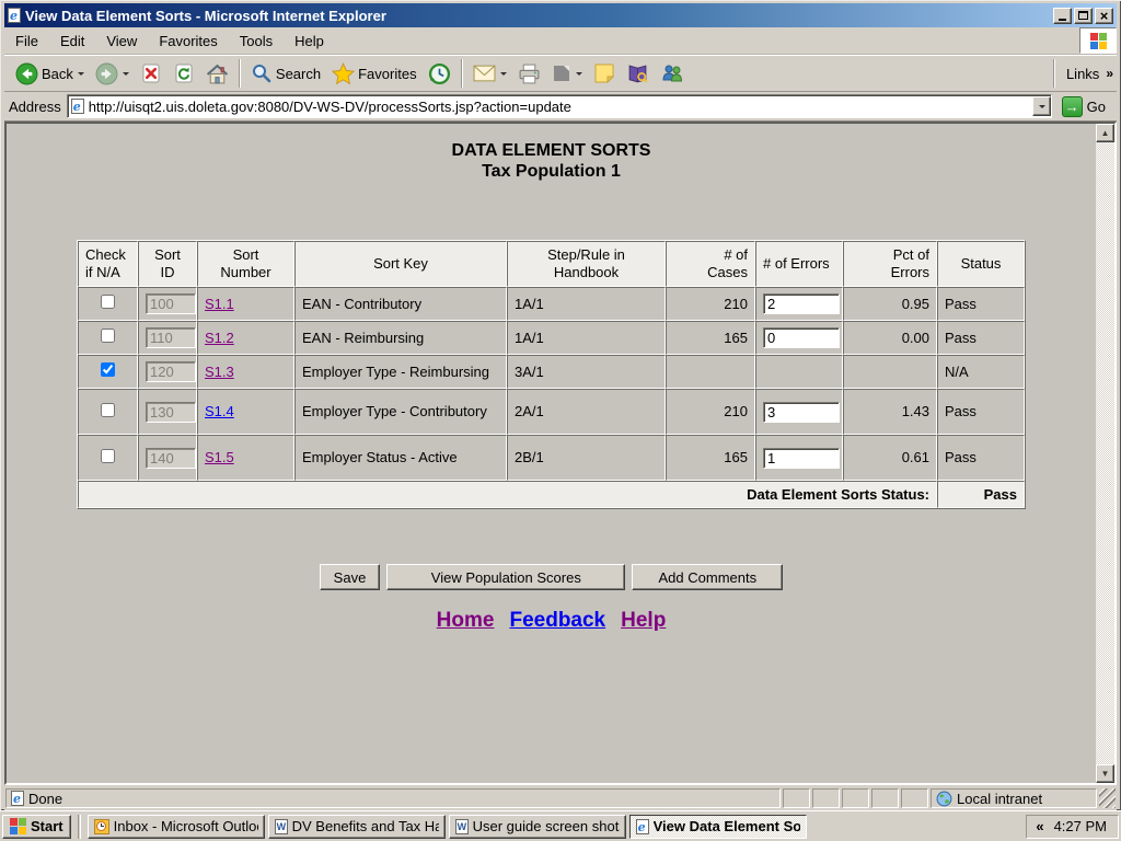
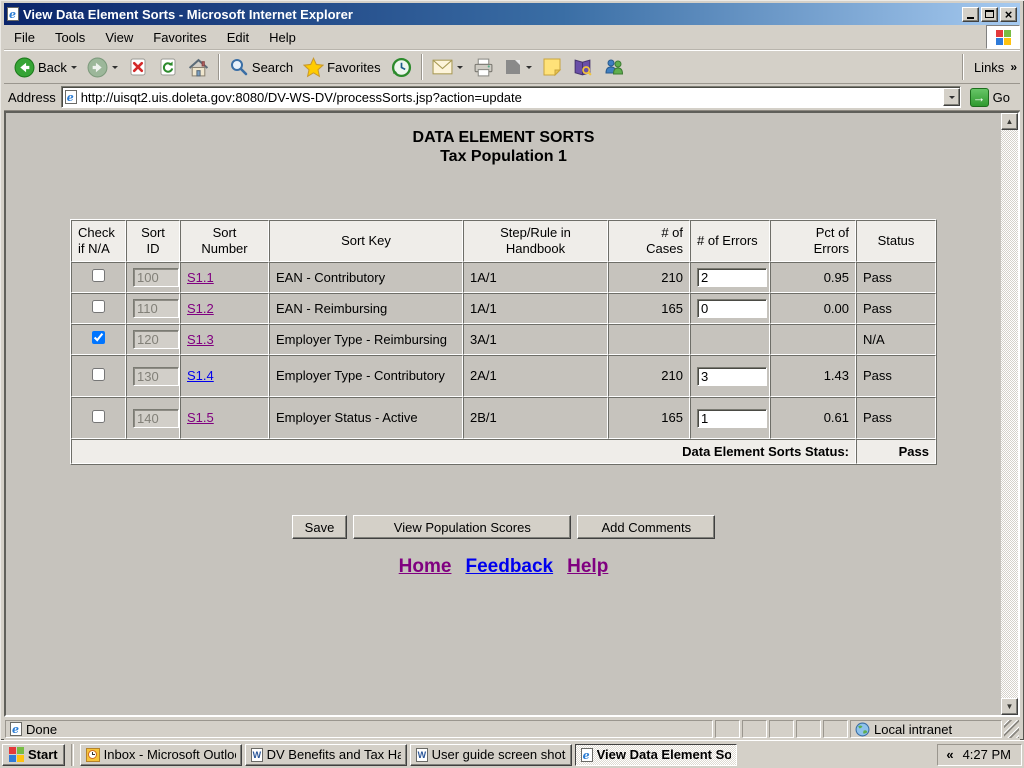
  e
  View Data Element Sorts - Microsoft Internet Explorer
  ×
  File
- Edit
+ Tools
  View
  Favorites
- Tools
+ Edit
  Help
  Back
  Search
  Favorites
  Links
  »
  Address
  e
  http://uisqt2.uis.doleta.gov:8080/DV-WS-DV/processSorts.jsp?action=update
  →
  Go
  DATA ELEMENT SORTS
  Tax Population 1
  Check if N/A	Sort ID	Sort Number	Sort Key	Step/Rule in Handbook	# of Cases	# of Errors	Pct of Errors	Status
  	100	S1.1	EAN - Contributory	1A/1	210	2	0.95	Pass
  	110	S1.2	EAN - Reimbursing	1A/1	165	0	0.00	Pass
  	120	S1.3	Employer Type - Reimbursing	3A/1				N/A
  	130	S1.4	Employer Type - Contributory	2A/1	210	3	1.43	Pass
  	140	S1.5	Employer Status - Active	2B/1	165	1	0.61	Pass
  Data Element Sorts Status:	Pass
  Save
  View Population Scores
  Add Comments
  Home Feedback Help
  ▲
  ▼
  e
  Done
  Local intranet
  Start
  Inbox - Microsoft Outlo
  W
  DV Benefits and Tax H
  W
  User guide screen shot
  e
  View Data Element So
  «
  4:27 PM
